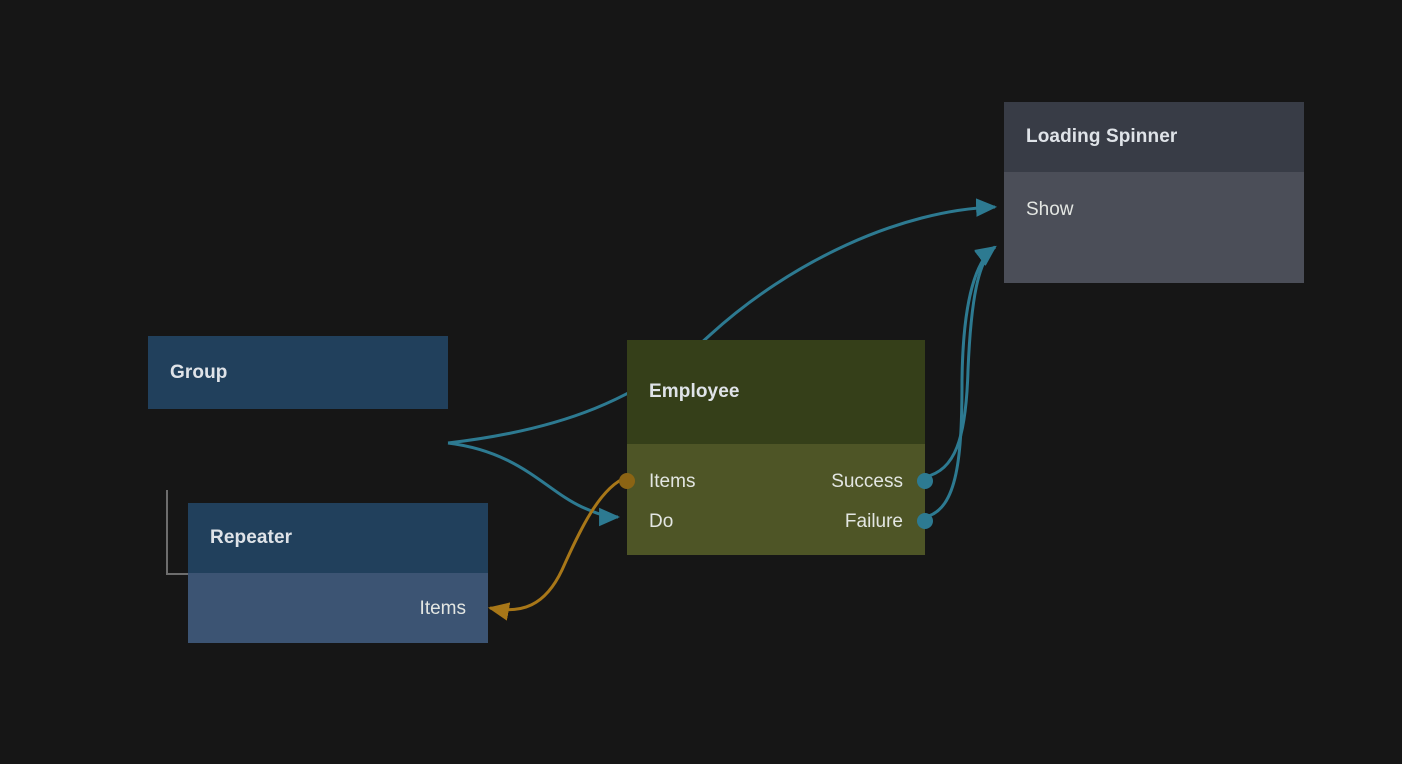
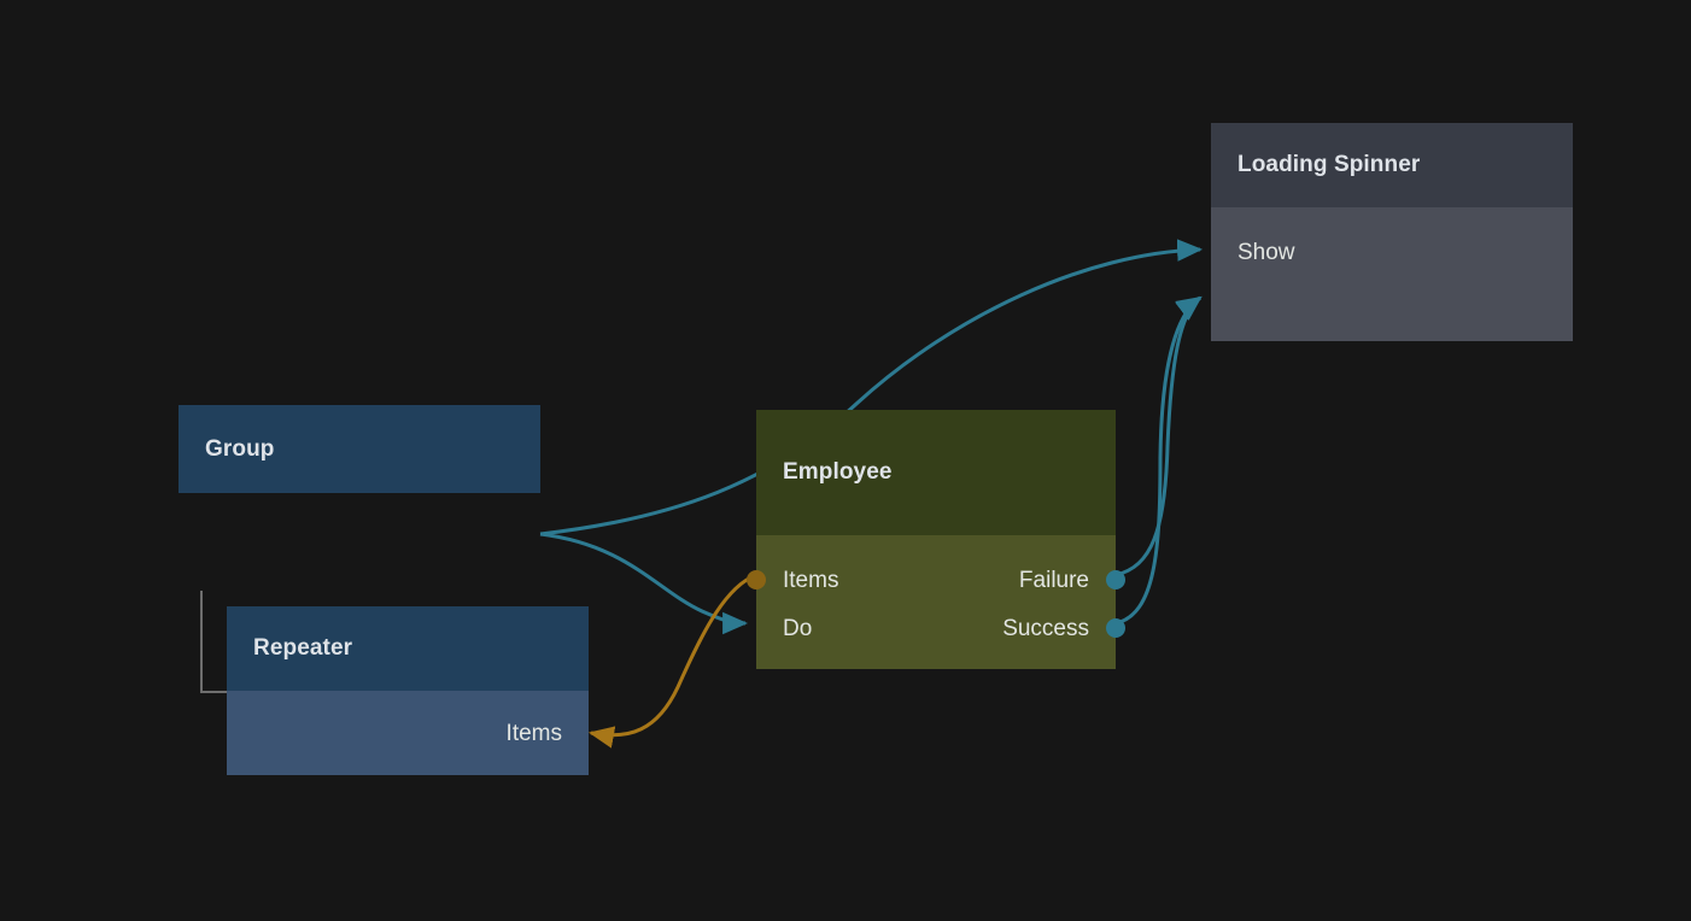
  Group
  Repeater
  Items
  Employee
  Items
- Success
+ Failure
  Do
- Failure
+ Success
  Loading Spinner
  Show
